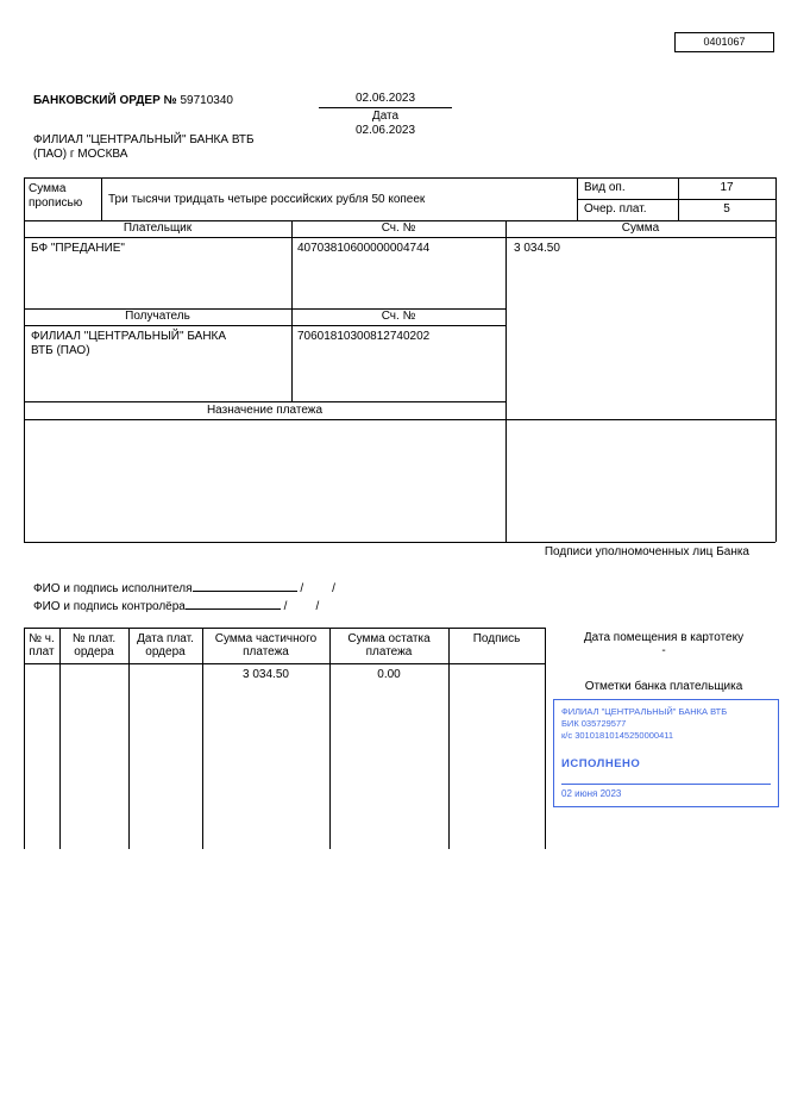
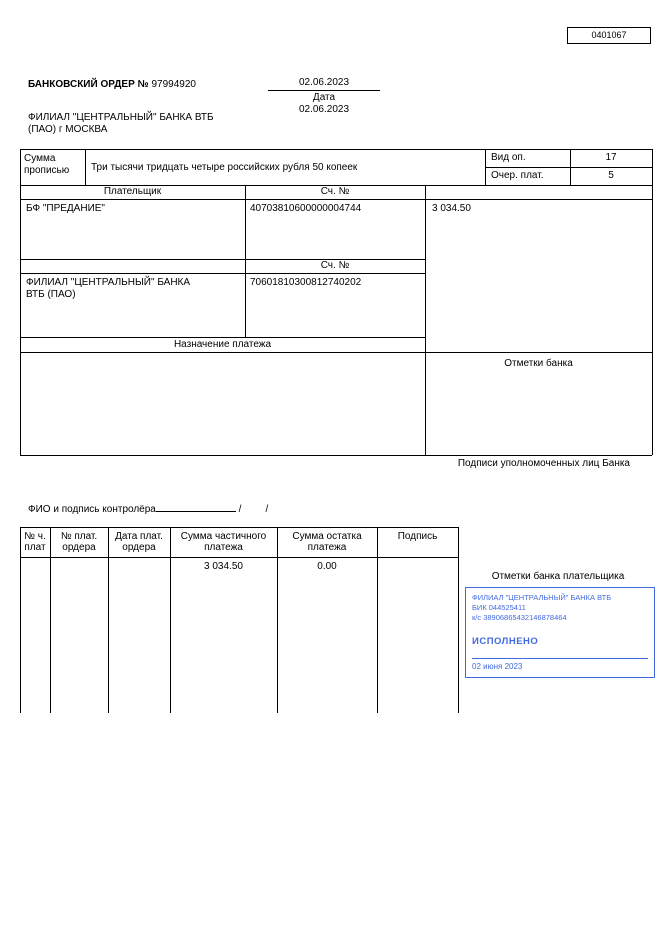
  0401067
- БАНКОВСКИЙ ОРДЕР № 59710340
+ БАНКОВСКИЙ ОРДЕР № 97994920
  02.06.2023
  Дата
  02.06.2023
  ФИЛИАЛ "ЦЕНТРАЛЬНЫЙ" БАНКА ВТБ
  (ПАО) г МОСКВА
  Сумма прописью
  Три тысячи тридцать четыре российских рубля 50 копеек
  Вид оп.
  17
  Очер. плат.
  5
  Плательщик
  Сч. №
- Сумма
  БФ "ПРЕДАНИЕ"
  40703810600000004744
  3 034.50
- Получатель
  Сч. №
  ФИЛИАЛ "ЦЕНТРАЛЬНЫЙ" БАНКА ВТБ (ПАО)
  70601810300812740202
  Назначение платежа
+ Отметки банка
  Подписи уполномоченных лиц Банка
- ФИО и подпись исполнителя / /
  ФИО и подпись контролёра / /
  № ч. плат
  № плат. ордера
  Дата плат. ордера
  Сумма частичного платежа
  Сумма остатка платежа
  Подпись
  3 034.50
  0.00
- Дата помещения в картотеку
- -
  Отметки банка плательщика
  ФИЛИАЛ "ЦЕНТРАЛЬНЫЙ" БАНКА ВТБ
- БИК 035729577
+ БИК 044525411
- к/с 30101810145250000411
+ к/с 38906865432146878464
  ИСПОЛНЕНО
  02 июня 2023
